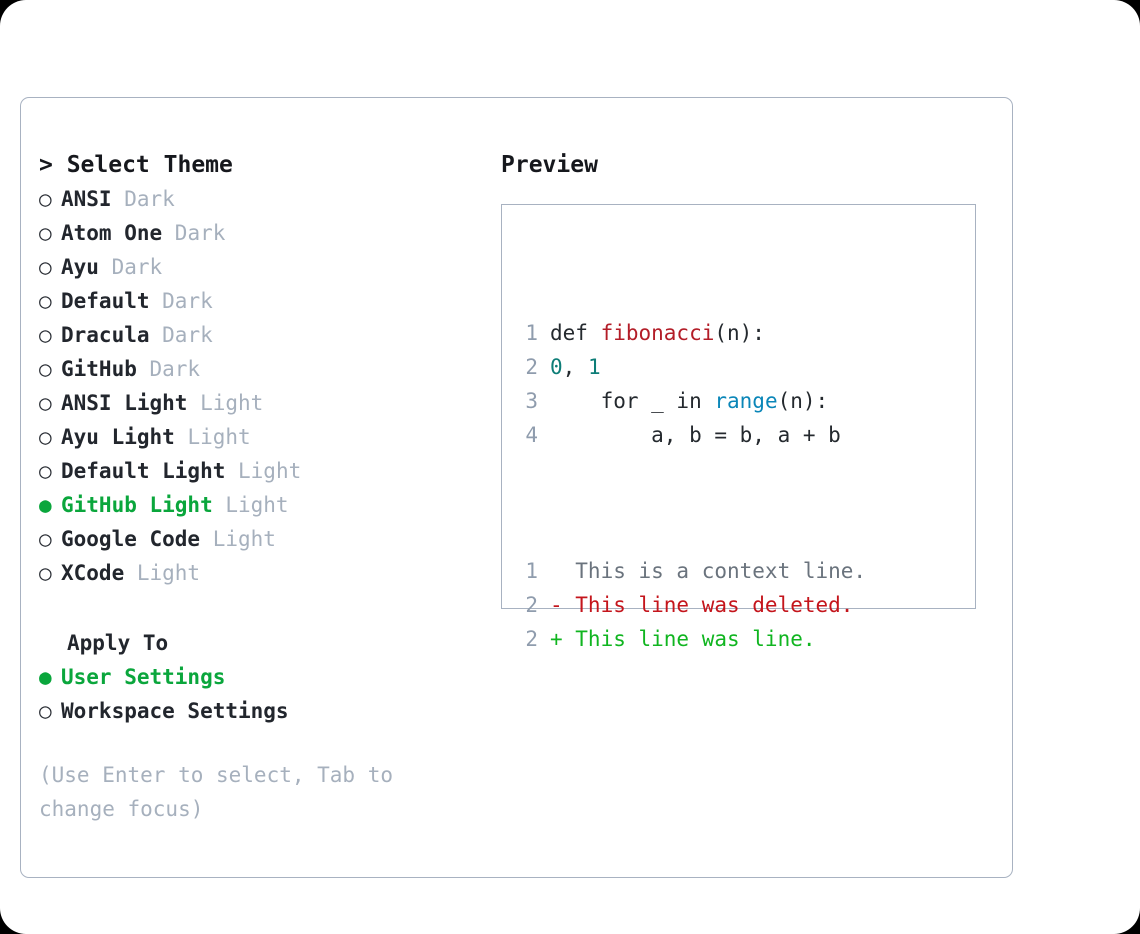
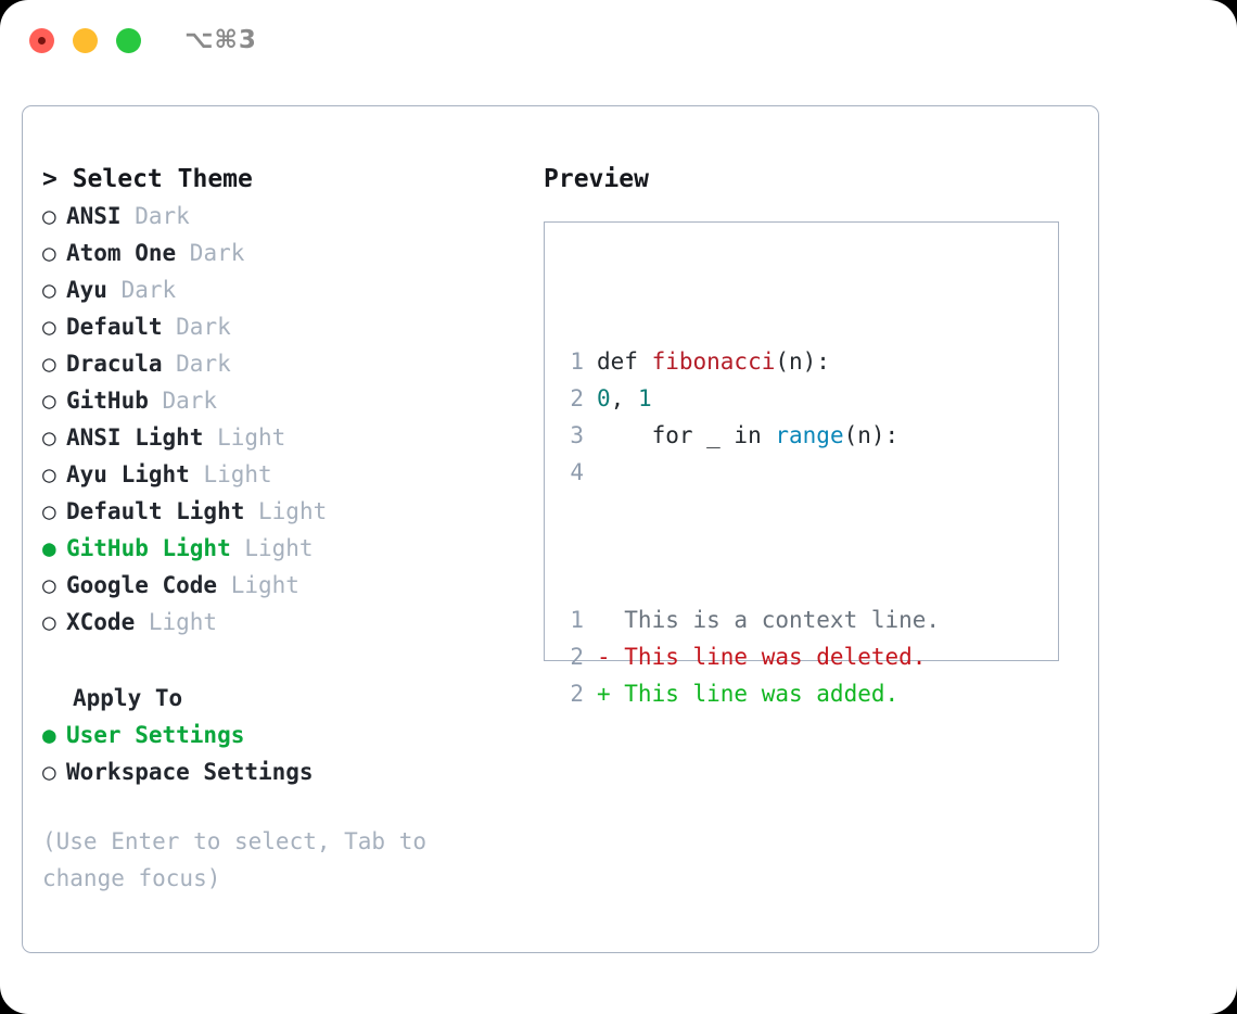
+ ⌥⌘3
  > Select Theme
  ○
  ANSI
  Dark
  ○
  Atom One
  Dark
  ○
  Ayu
  Dark
  ○
  Default
  Dark
  ○
  Dracula
  Dark
  ○
  GitHub
  Dark
  ○
  ANSI Light
  Light
  ○
  Ayu Light
  Light
  ○
  Default Light
  Light
  ●
  GitHub Light
  Light
  ○
  Google Code
  Light
  ○
  XCode
  Light
  Apply To
  ●
  User Settings
  ○
  Workspace Settings
  (Use Enter to select, Tab to change focus)
  Preview
  1
  def
  fibonacci
  (n):
  2
  0
  ,
  1
  3
  for _ in
  range
  (n):
  4
- a, b = b, a + b
  1
  This is a context line.
  2
  - This line was deleted.
  2
- + This line was line.
+ + This line was added.
